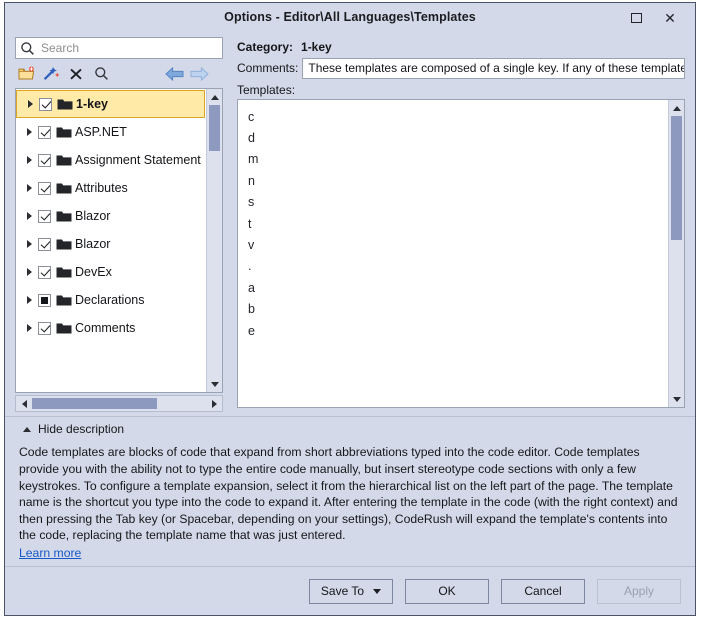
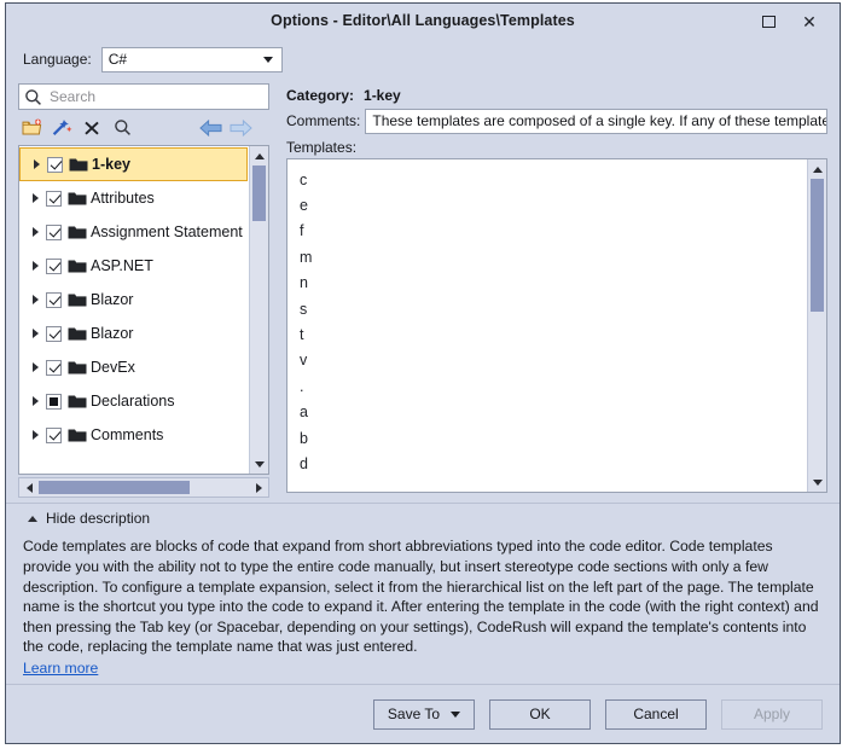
  Options - Editor\All Languages\Templates
  ✕
+ Language:
+ C#
  Search
  1-key
- ASP.NET
+ Attributes
  Assignment Statement
- Attributes
+ ASP.NET
  Blazor
  Blazor
  DevEx
  Declarations
  Comments
  Category:
  1-key
  Comments:
  These templates are composed of a single key. If any of these template
  Templates:
  c
- d
+ e
+ f
  m
  n
  s
  t
  v
  .
  a
  b
- e
+ d
  Hide description
- Code templates are blocks of code that expand from short abbreviations typed into the code editor. Code templates provide you with the ability not to type the entire code manually, but insert stereotype code sections with only a few keystrokes. To configure a template expansion, select it from the hierarchical list on the left part of the page. The template name is the shortcut you type into the code to expand it. After entering the template in the code (with the right context) and then pressing the Tab key (or Spacebar, depending on your settings), CodeRush will expand the template's contents into the code, replacing the template name that was just entered.
+ Code templates are blocks of code that expand from short abbreviations typed into the code editor. Code templates provide you with the ability not to type the entire code manually, but insert stereotype code sections with only a few description. To configure a template expansion, select it from the hierarchical list on the left part of the page. The template name is the shortcut you type into the code to expand it. After entering the template in the code (with the right context) and then pressing the Tab key (or Spacebar, depending on your settings), CodeRush will expand the template's contents into the code, replacing the template name that was just entered.
  Learn more
  Save To
  OK
  Cancel
  Apply
